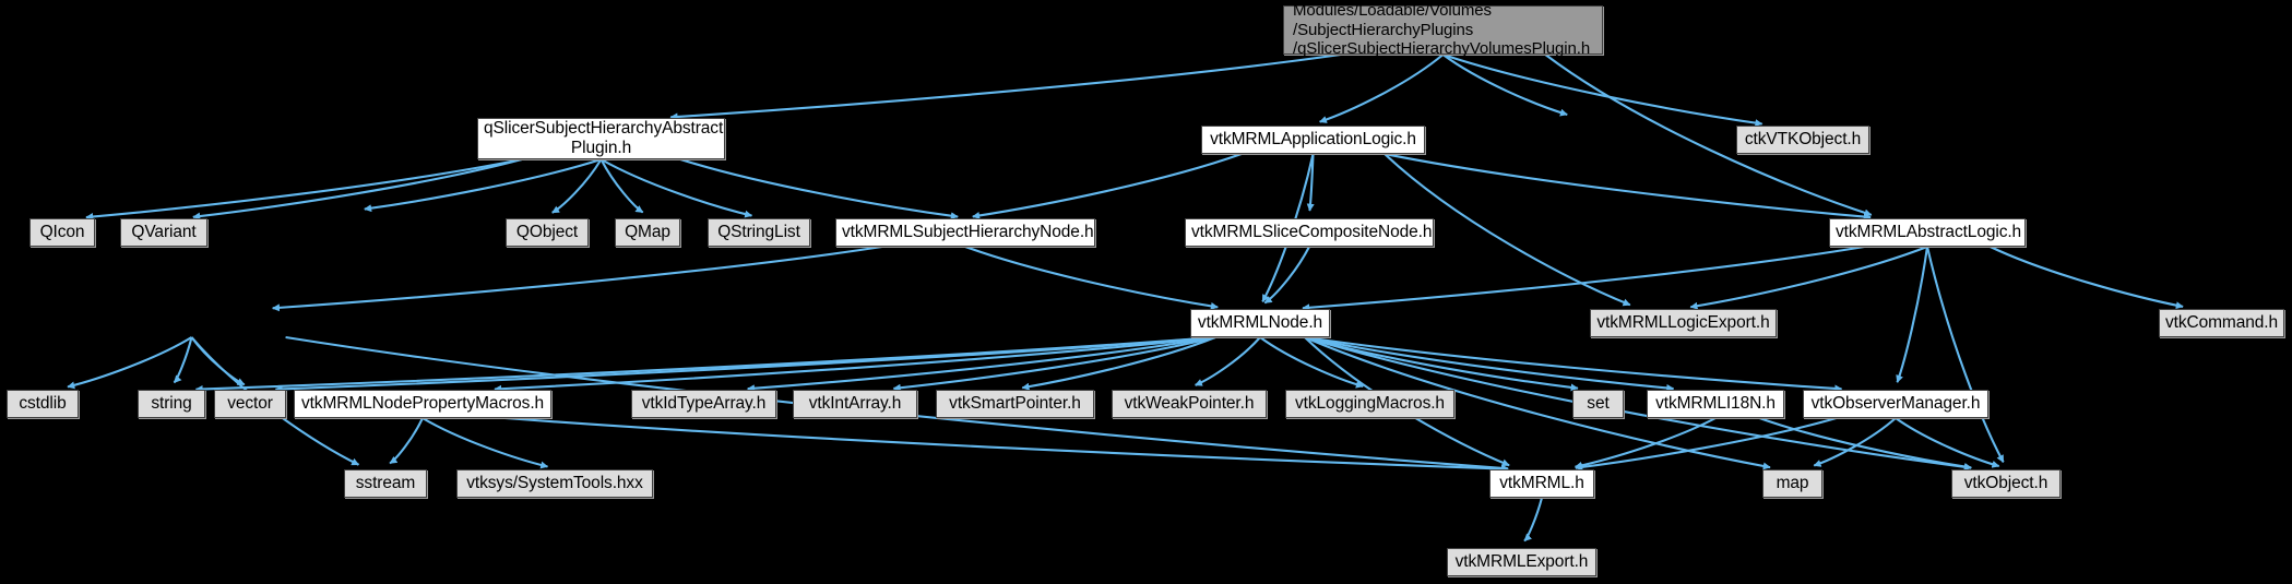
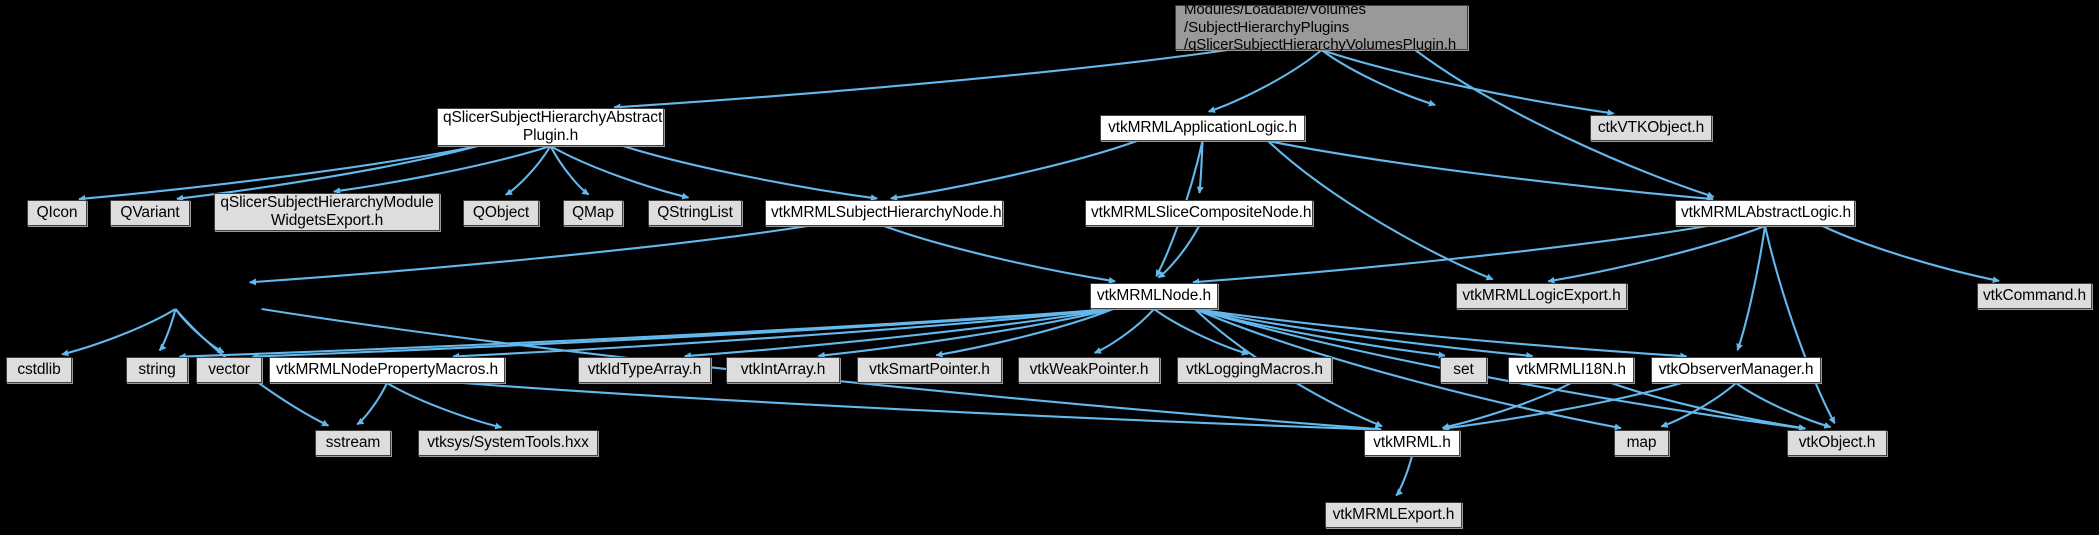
  Modules/Loadable/Volumes
  /SubjectHierarchyPlugins
  /qSlicerSubjectHierarchyVolumesPlugin.h
  qSlicerSubjectHierarchyAbstract
  Plugin.h
  vtkMRMLApplicationLogic.h
  ctkVTKObject.h
  QIcon
  QVariant
+ qSlicerSubjectHierarchyModule
+ WidgetsExport.h
  QObject
  QMap
  QStringList
  vtkMRMLSubjectHierarchyNode.h
  vtkMRMLSliceCompositeNode.h
  vtkMRMLAbstractLogic.h
  vtkMRMLNode.h
  vtkMRMLLogicExport.h
  vtkCommand.h
  cstdlib
  string
  vector
  vtkMRMLNodePropertyMacros.h
  vtkIdTypeArray.h
  vtkIntArray.h
  vtkSmartPointer.h
  vtkWeakPointer.h
  vtkLoggingMacros.h
  set
  vtkMRMLI18N.h
  vtkObserverManager.h
  sstream
  vtksys/SystemTools.hxx
  vtkMRML.h
  map
  vtkObject.h
  vtkMRMLExport.h
